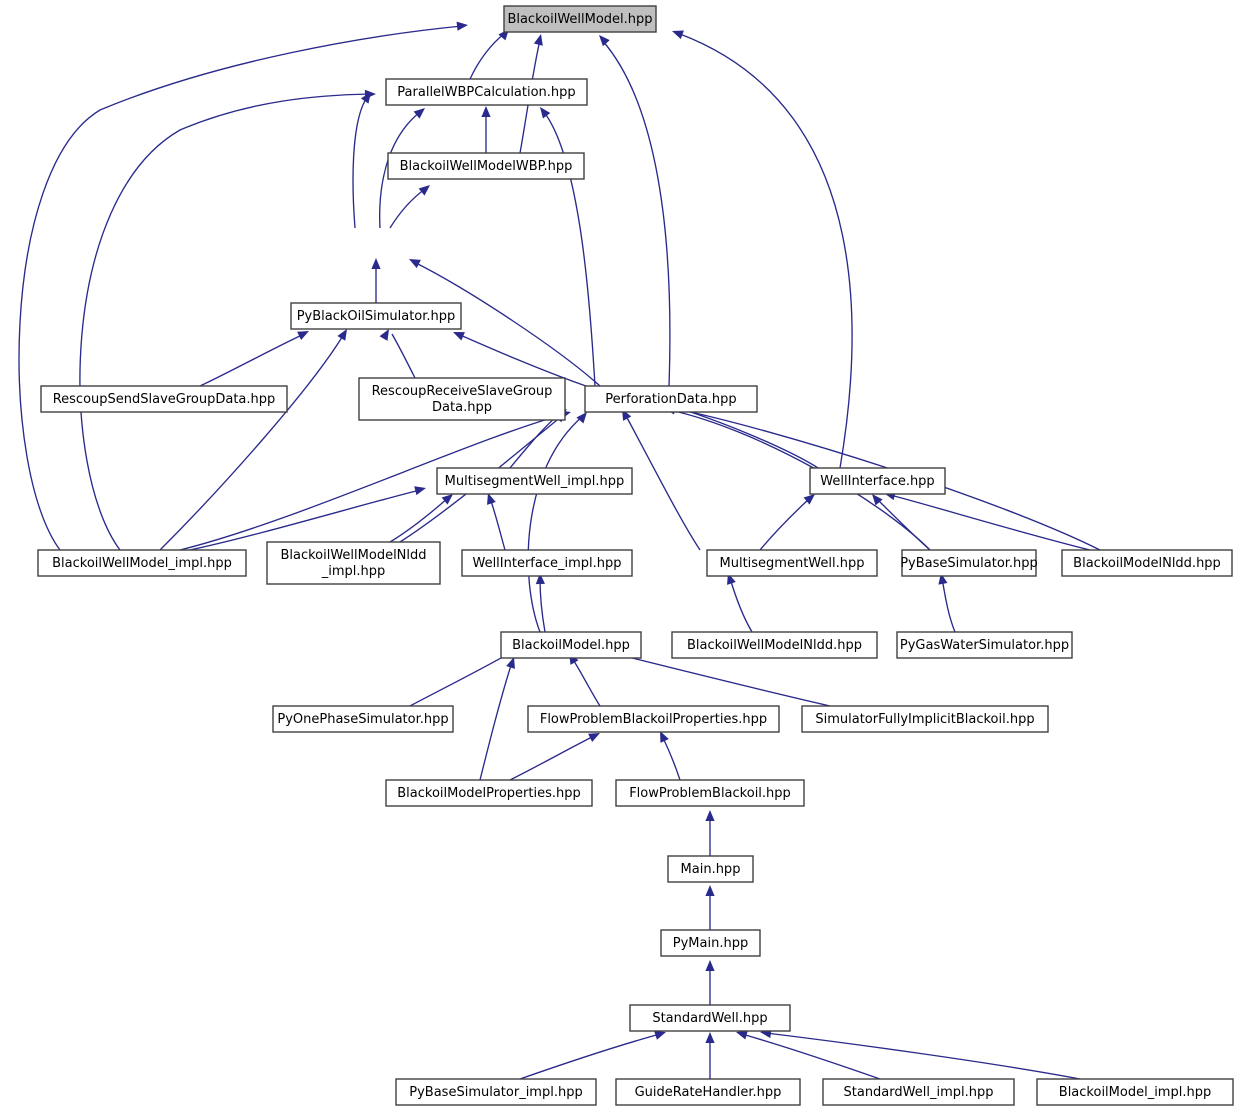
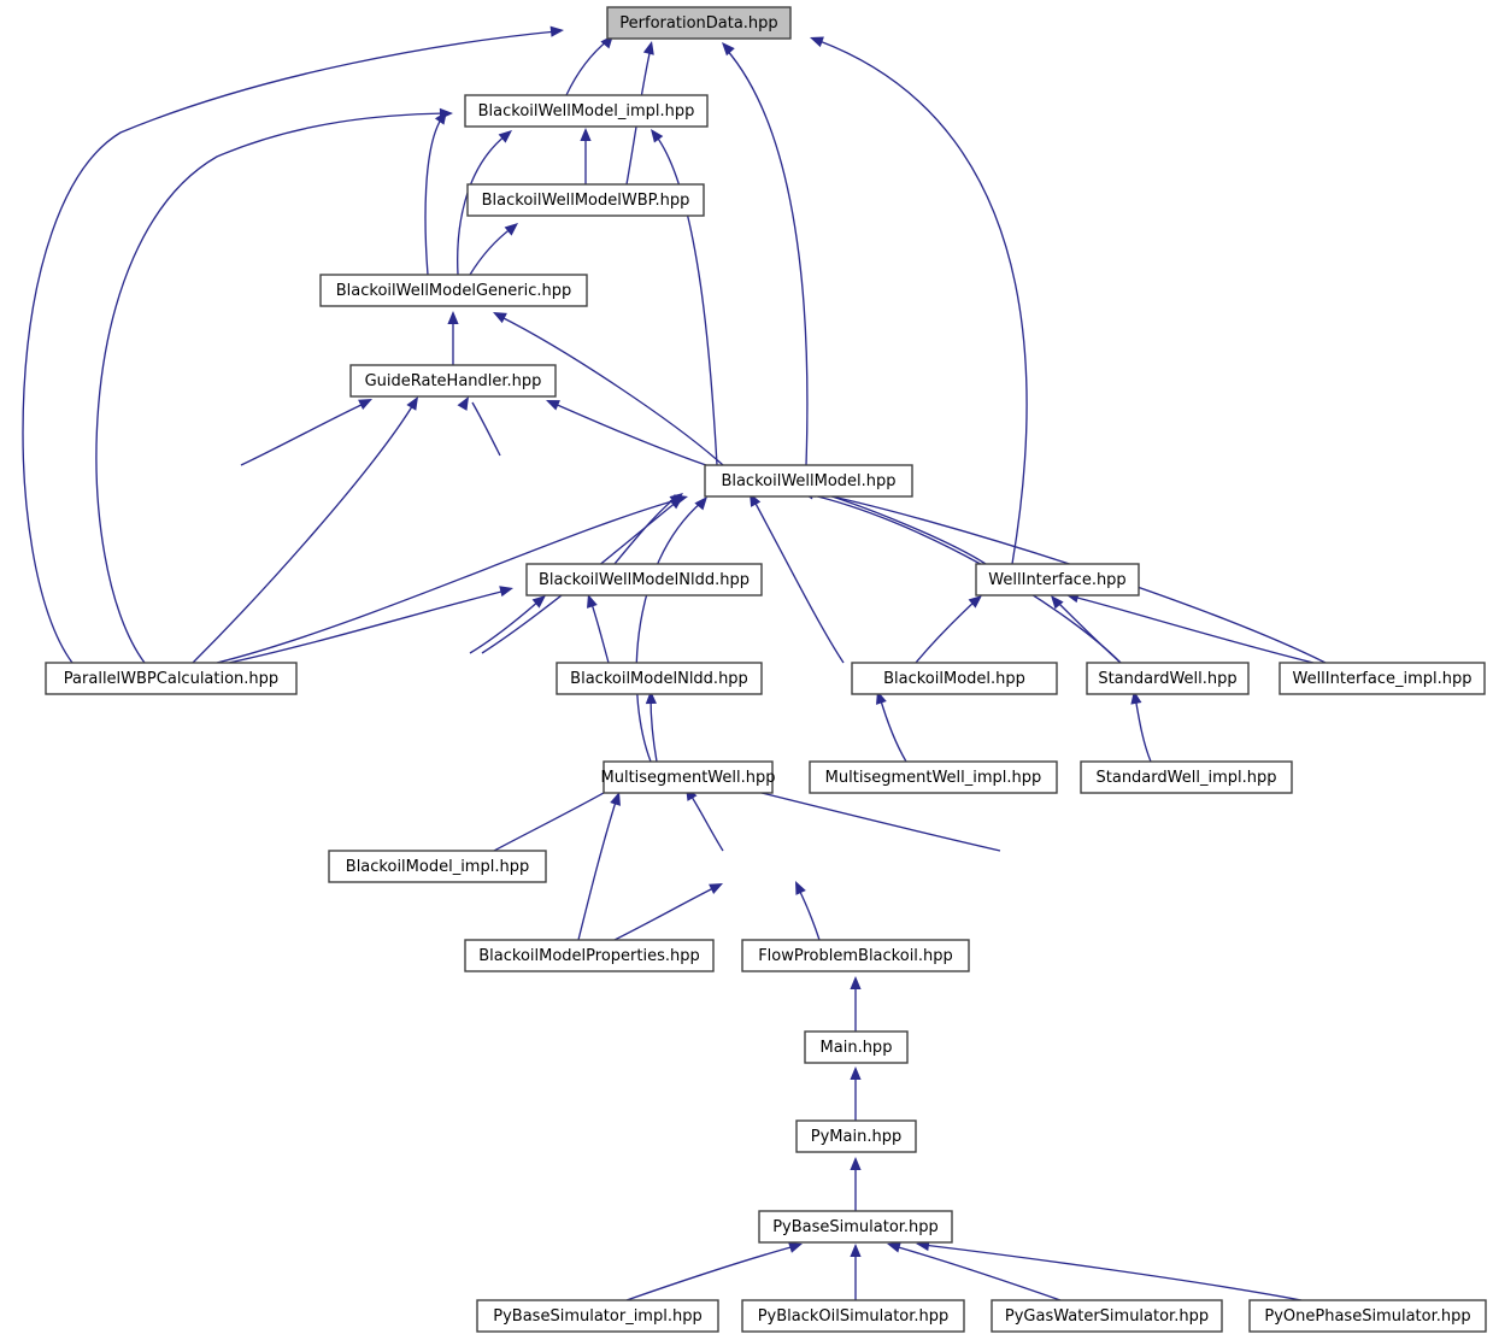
- BlackoilWellModel.hpp
+ PerforationData.hpp
- ParallelWBPCalculation.hpp
+ BlackoilWellModel_impl.hpp
  BlackoilWellModelWBP.hpp
+ BlackoilWellModelGeneric.hpp
- PyBlackOilSimulator.hpp
+ GuideRateHandler.hpp
- RescoupSendSlaveGroupData.hpp
- RescoupReceiveSlaveGroup Data.hpp
- PerforationData.hpp
+ BlackoilWellModel.hpp
- MultisegmentWell_impl.hpp
+ BlackoilWellModelNldd.hpp
  WellInterface.hpp
- BlackoilWellModel_impl.hpp
+ ParallelWBPCalculation.hpp
- BlackoilWellModelNldd _impl.hpp
- WellInterface_impl.hpp
+ BlackoilModelNldd.hpp
- MultisegmentWell.hpp
+ BlackoilModel.hpp
- PyBaseSimulator.hpp
+ StandardWell.hpp
- BlackoilModelNldd.hpp
+ WellInterface_impl.hpp
- BlackoilModel.hpp
+ MultisegmentWell.hpp
- BlackoilWellModelNldd.hpp
+ MultisegmentWell_impl.hpp
- PyGasWaterSimulator.hpp
+ StandardWell_impl.hpp
- PyOnePhaseSimulator.hpp
+ BlackoilModel_impl.hpp
- FlowProblemBlackoilProperties.hpp
- SimulatorFullyImplicitBlackoil.hpp
  BlackoilModelProperties.hpp
  FlowProblemBlackoil.hpp
  Main.hpp
  PyMain.hpp
- StandardWell.hpp
+ PyBaseSimulator.hpp
  PyBaseSimulator_impl.hpp
- GuideRateHandler.hpp
+ PyBlackOilSimulator.hpp
- StandardWell_impl.hpp
+ PyGasWaterSimulator.hpp
- BlackoilModel_impl.hpp
+ PyOnePhaseSimulator.hpp
